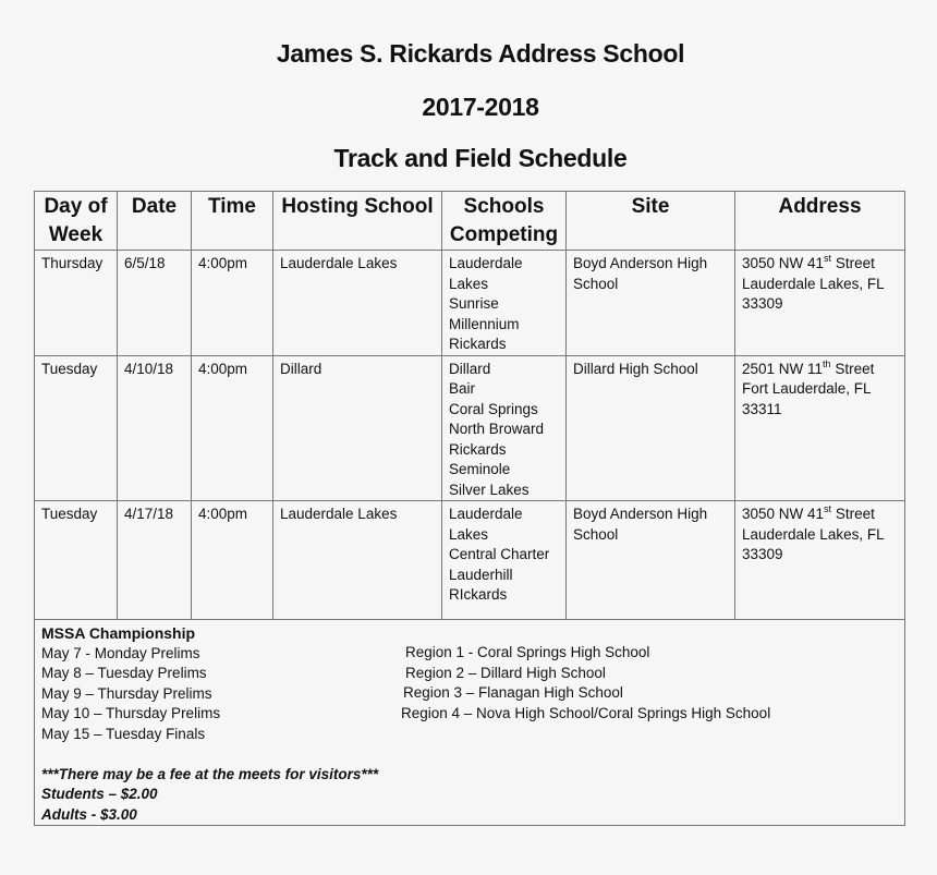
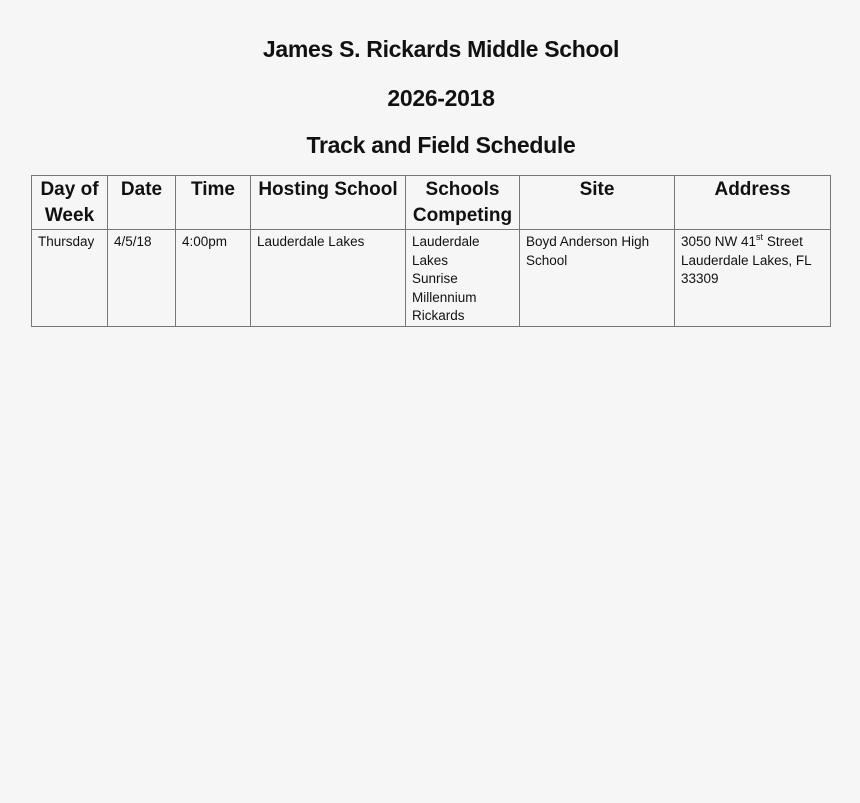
- James S. Rickards Address School
+ James S. Rickards Middle School
- 2017-2018
+ 2026-2018
  Track and Field Schedule
  Day of Week	Date	Time	Hosting School	Schools Competing	Site	Address
- Thursday	6/5/18	4:00pm	Lauderdale Lakes	Lauderdale Lakes Sunrise Millennium Rickards	Boyd Anderson High School	3050 NW 41st Street Lauderdale Lakes, FL 33309
+ Thursday	4/5/18	4:00pm	Lauderdale Lakes	Lauderdale Lakes Sunrise Millennium Rickards	Boyd Anderson High School	3050 NW 41st Street Lauderdale Lakes, FL 33309
- Tuesday	4/10/18	4:00pm	Dillard	Dillard Bair Coral Springs North Broward Rickards Seminole Silver Lakes	Dillard High School	2501 NW 11th Street Fort Lauderdale, FL 33311
- Tuesday	4/17/18	4:00pm	Lauderdale Lakes	Lauderdale Lakes Central Charter Lauderhill RIckards	Boyd Anderson High School	3050 NW 41st Street Lauderdale Lakes, FL 33309
- MSSA Championship May 7 - Monday Prelims May 8 – Tuesday Prelims May 9 – Thursday Prelims May 10 – Thursday Prelims May 15 – Tuesday Finals ***There may be a fee at the meets for visitors*** Students – $2.00 Adults - $3.00 Region 1 - Coral Springs High School Region 2 – Dillard High School Region 3 – Flanagan High School Region 4 – Nova High School/Coral Springs High School
